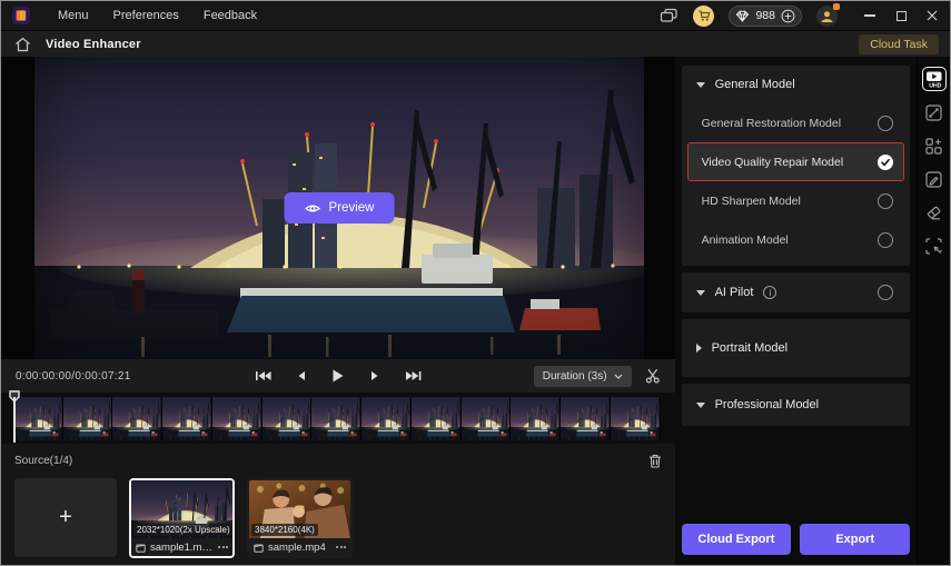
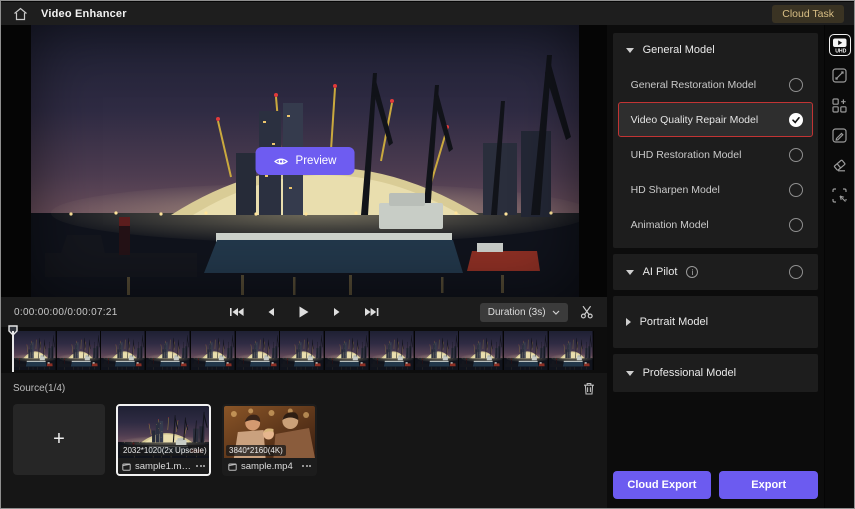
- Menu
- Preferences
- Feedback
- 988
  Video Enhancer
  Cloud Task
  Preview
  0:00:00:00/0:00:07:21
  Duration (3s)
  Source(1/4)
  +
  2032*1020(2x Upscale)
  sample1.mp4
  3840*2160(4K)
  sample.mp4
  General Model
  General Restoration Model
  Video Quality Repair Model
+ UHD Restoration Model
  HD Sharpen Model
  Animation Model
  AI Pilot
  i
  Portrait Model
  Professional Model
  Cloud Export
  Export
